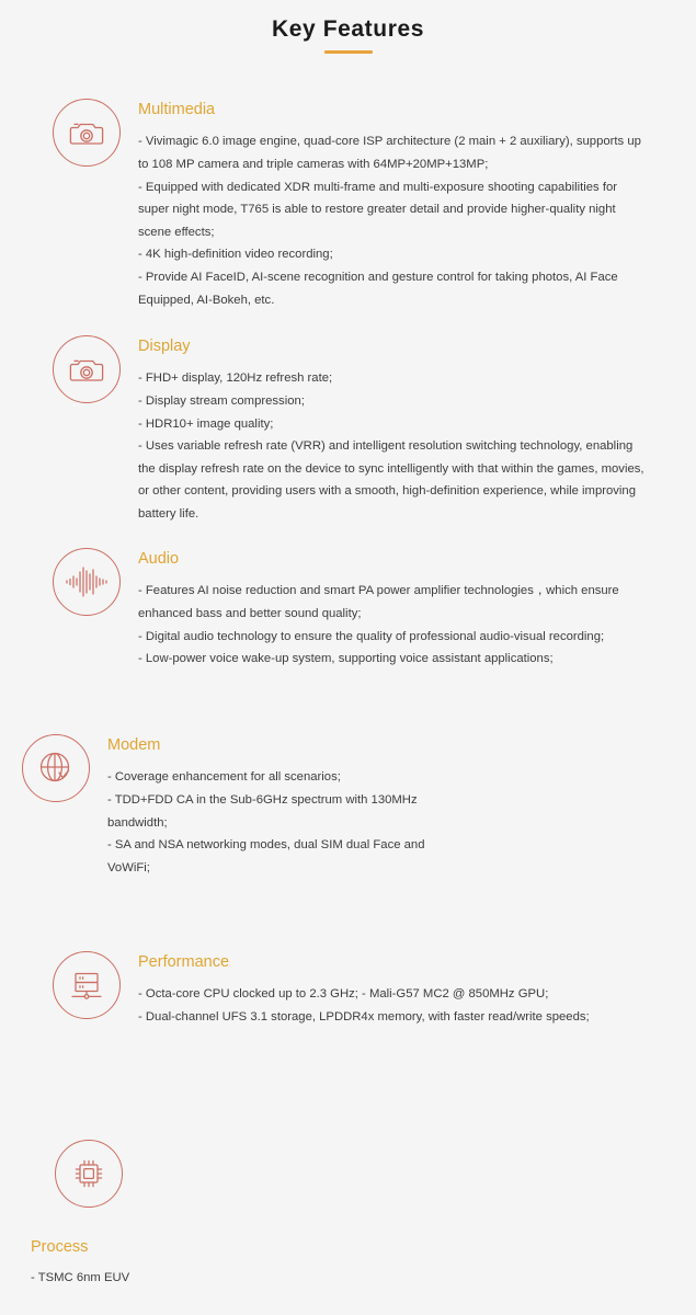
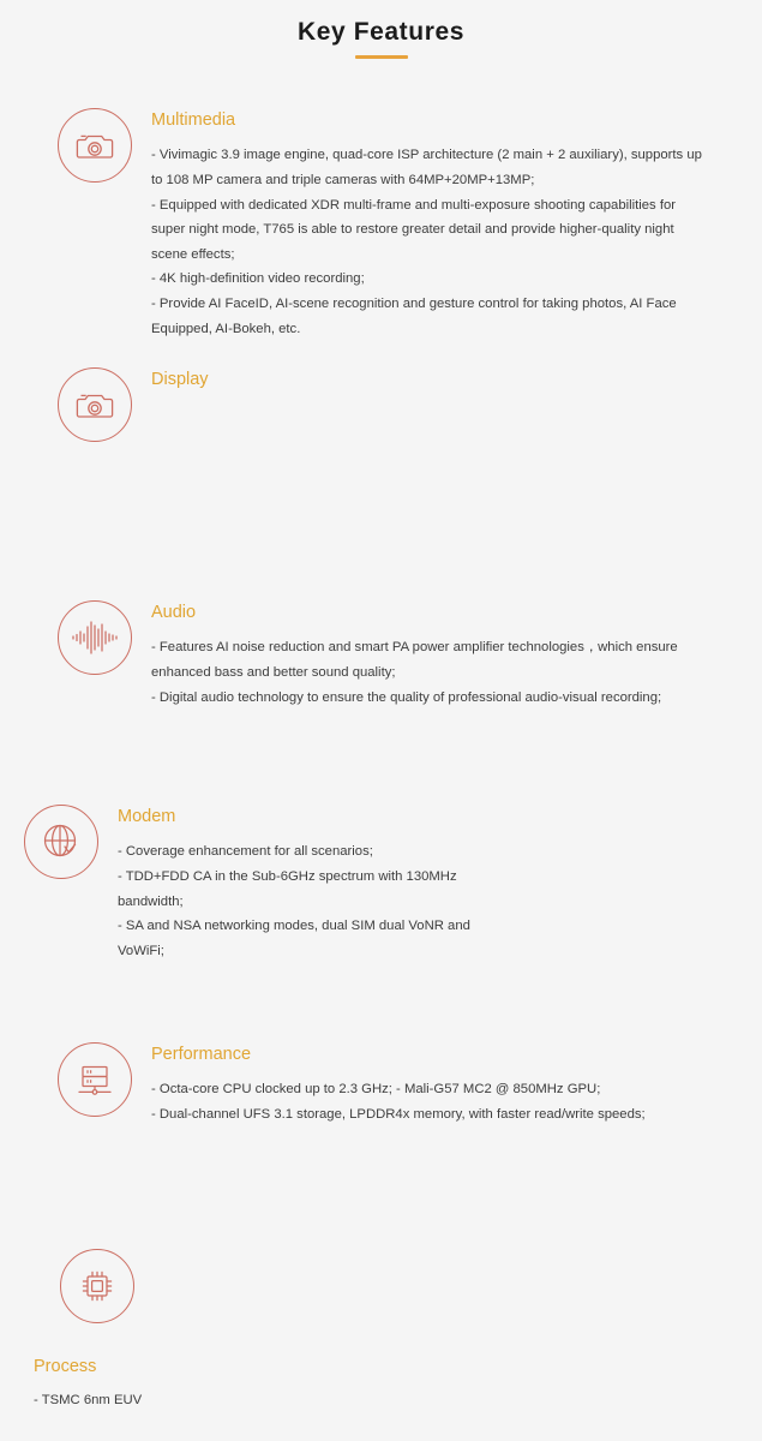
  Key Features
  Multimedia
- - Vivimagic 6.0 image engine, quad-core ISP architecture (2 main + 2 auxiliary), supports up to 108 MP camera and triple cameras with 64MP+20MP+13MP;
+ - Vivimagic 3.9 image engine, quad-core ISP architecture (2 main + 2 auxiliary), supports up to 108 MP camera and triple cameras with 64MP+20MP+13MP;
  - Equipped with dedicated XDR multi-frame and multi-exposure shooting capabilities for super night mode, T765 is able to restore greater detail and provide higher-quality night scene effects;
  - 4K high-definition video recording;
  - Provide AI FaceID, AI-scene recognition and gesture control for taking photos, AI Face Equipped, AI-Bokeh, etc.
  Display
- - FHD+ display, 120Hz refresh rate;
- - Display stream compression;
- - HDR10+ image quality;
- - Uses variable refresh rate (VRR) and intelligent resolution switching technology, enabling the display refresh rate on the device to sync intelligently with that within the games, movies, or other content, providing users with a smooth, high-definition experience, while improving battery life.
  Audio
  - Features AI noise reduction and smart PA power amplifier technologies，which ensure enhanced bass and better sound quality;
  - Digital audio technology to ensure the quality of professional audio-visual recording;
- - Low-power voice wake-up system, supporting voice assistant applications;
  Modem
  - Coverage enhancement for all scenarios;
  - TDD+FDD CA in the Sub-6GHz spectrum with 130MHz bandwidth;
- - SA and NSA networking modes, dual SIM dual Face and VoWiFi;
+ - SA and NSA networking modes, dual SIM dual VoNR and VoWiFi;
  Performance
  - Octa-core CPU clocked up to 2.3 GHz; - Mali-G57 MC2 @ 850MHz GPU;
  - Dual-channel UFS 3.1 storage, LPDDR4x memory, with faster read/write speeds;
  Process
  - TSMC 6nm EUV
